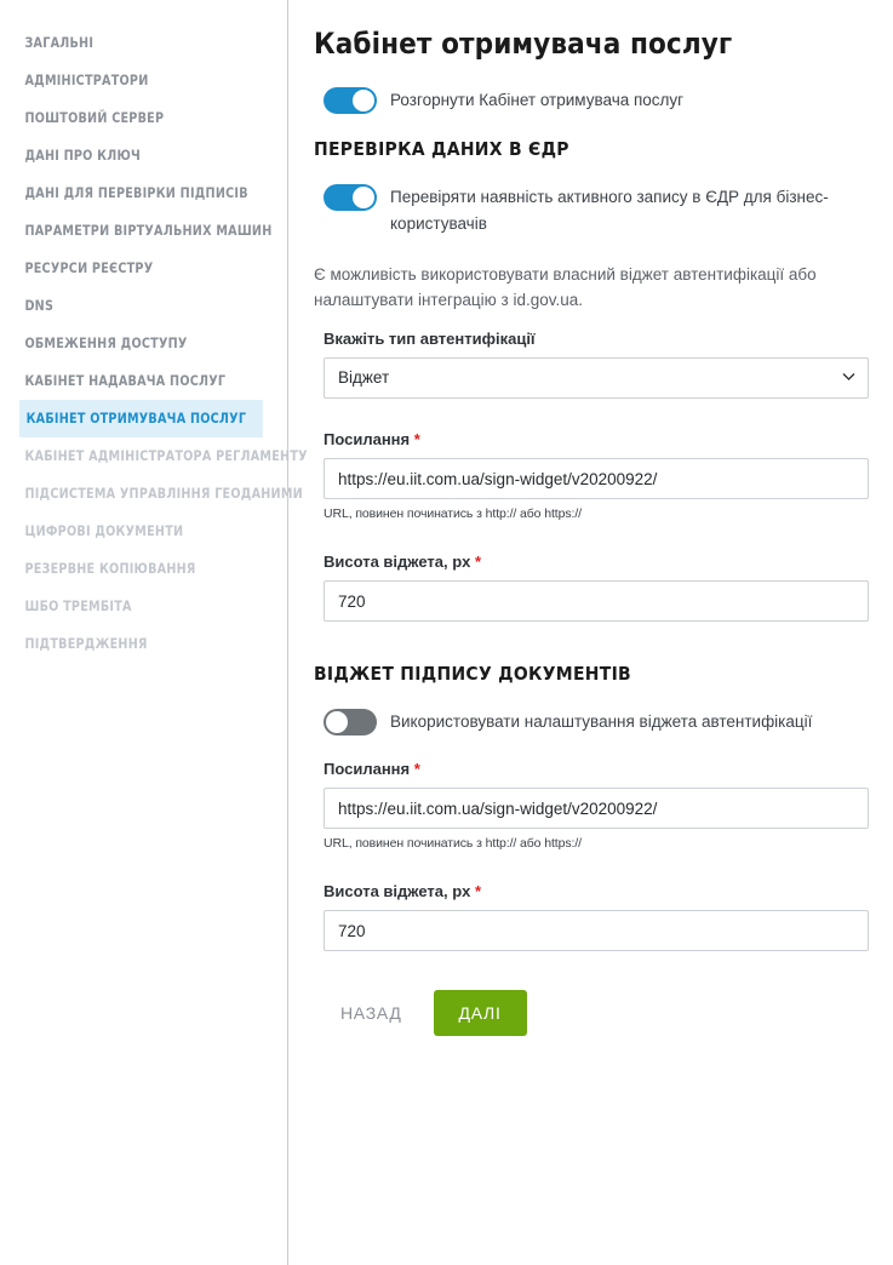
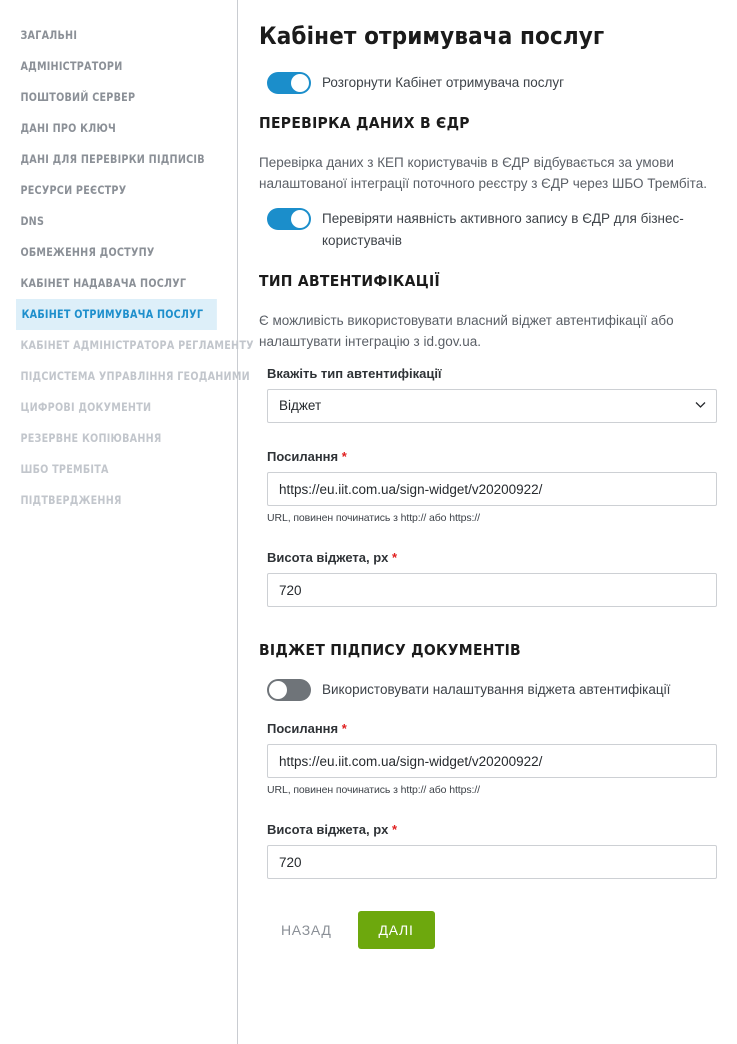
  ЗАГАЛЬНІ
  АДМІНІСТРАТОРИ
  ПОШТОВИЙ СЕРВЕР
  ДАНІ ПРО КЛЮЧ
  ДАНІ ДЛЯ ПЕРЕВІРКИ ПІДПИСІВ
- ПАРАМЕТРИ ВІРТУАЛЬНИХ МАШИН
  РЕСУРСИ РЕЄСТРУ
  DNS
  ОБМЕЖЕННЯ ДОСТУПУ
  КАБІНЕТ НАДАВАЧА ПОСЛУГ
  КАБІНЕТ ОТРИМУВАЧА ПОСЛУГ
  КАБІНЕТ АДМІНІСТРАТОРА РЕГЛАМЕНТУ
  ПІДСИСТЕМА УПРАВЛІННЯ ГЕОДАНИМИ
  ЦИФРОВІ ДОКУМЕНТИ
  РЕЗЕРВНЕ КОПІЮВАННЯ
  ШБО ТРЕМБІТА
  ПІДТВЕРДЖЕННЯ
  Кабінет отримувача послуг
  Розгорнути Кабінет отримувача послуг
  ПЕРЕВІРКА ДАНИХ В ЄДР
+ Перевірка даних з КЕП користувачів в ЄДР відбувається за умови налаштованої інтеграції поточного реєстру з ЄДР через ШБО Трембіта.
  Перевіряти наявність активного запису в ЄДР для бізнес-користувачів
+ ТИП АВТЕНТИФІКАЦІЇ
  Є можливість використовувати власний віджет автентифікації або налаштувати інтеграцію з id.gov.ua.
  Вкажіть тип автентифікації
  Віджет
  Посилання *
  https://eu.iit.com.ua/sign-widget/v20200922/
  URL, повинен починатись з http:// або https://
  Висота віджета, px *
  720
  ВІДЖЕТ ПІДПИСУ ДОКУМЕНТІВ
  Використовувати налаштування віджета автентифікації
  Посилання *
  https://eu.iit.com.ua/sign-widget/v20200922/
  URL, повинен починатись з http:// або https://
  Висота віджета, px *
  720
  НАЗАД
  ДАЛІ
